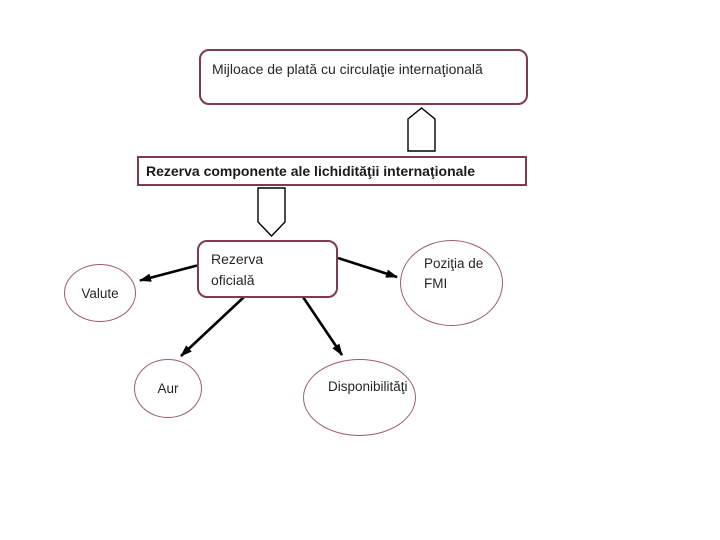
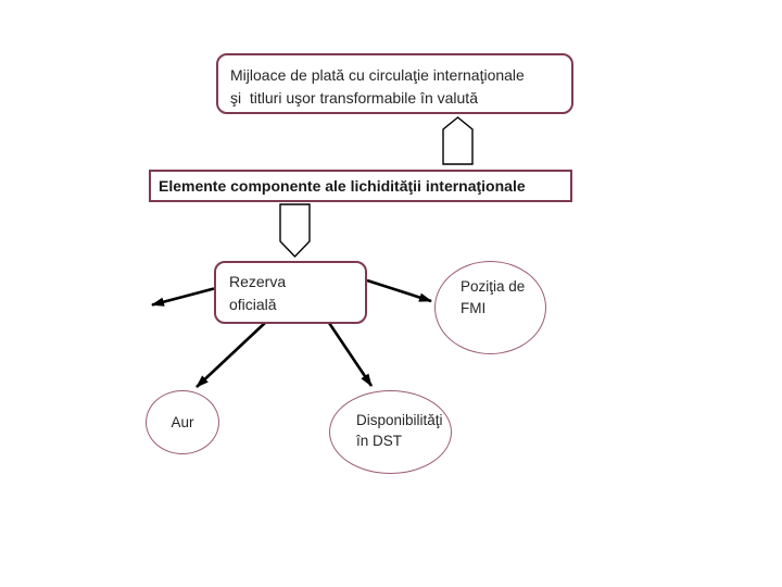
- Mijloace de plată cu circulaţie internaţională
+ Mijloace de plată cu circulaţie internaţionale
+ şi titluri uşor transformabile în valută
- Rezerva componente ale lichidităţii internaţionale
+ Elemente componente ale lichidităţii internaţionale
  Rezerva
  oficială
- Valute
  Poziţia de
  FMI
  Aur
  Disponibilităţi
+ în DST
